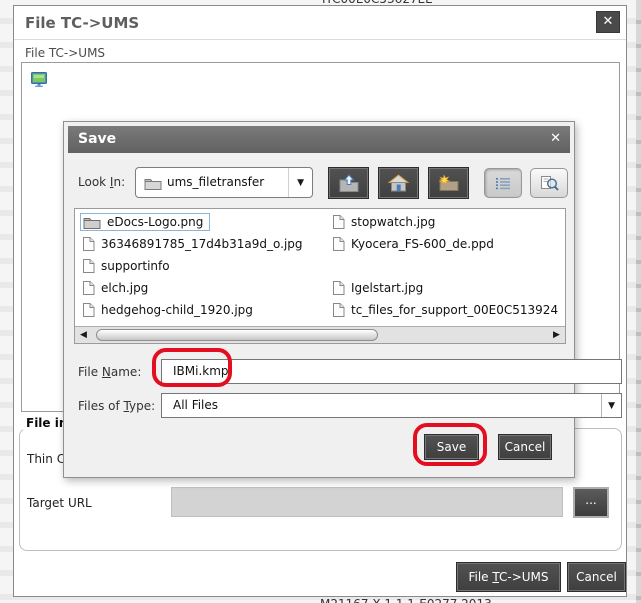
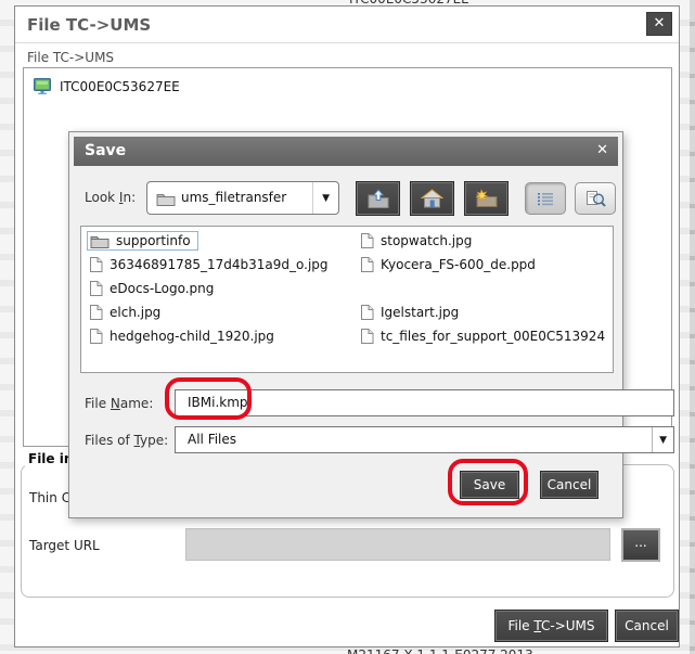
  File TC->UMS
  ✕
  File TC->UMS
+ ITC00E0C53627EE
  Thin C
  Target URL
  ...
  File TC->UMS
  Cancel
  Save
  ✕
  Look In:
  ums_filetransfer
  ▼
- eDocs-Logo.png
+ supportinfo
  36346891785_17d4b31a9d_o.jpg
- supportinfo
+ eDocs-Logo.png
  elch.jpg
  hedgehog-child_1920.jpg
  stopwatch.jpg
  Kyocera_FS-600_de.ppd
  Igelstart.jpg
  tc_files_for_support_00E0C513924
- ◀
- ▶
  File Name:
  IBMi.kmp
  Files of Type:
  All Files
  ▼
  Save
  Cancel
